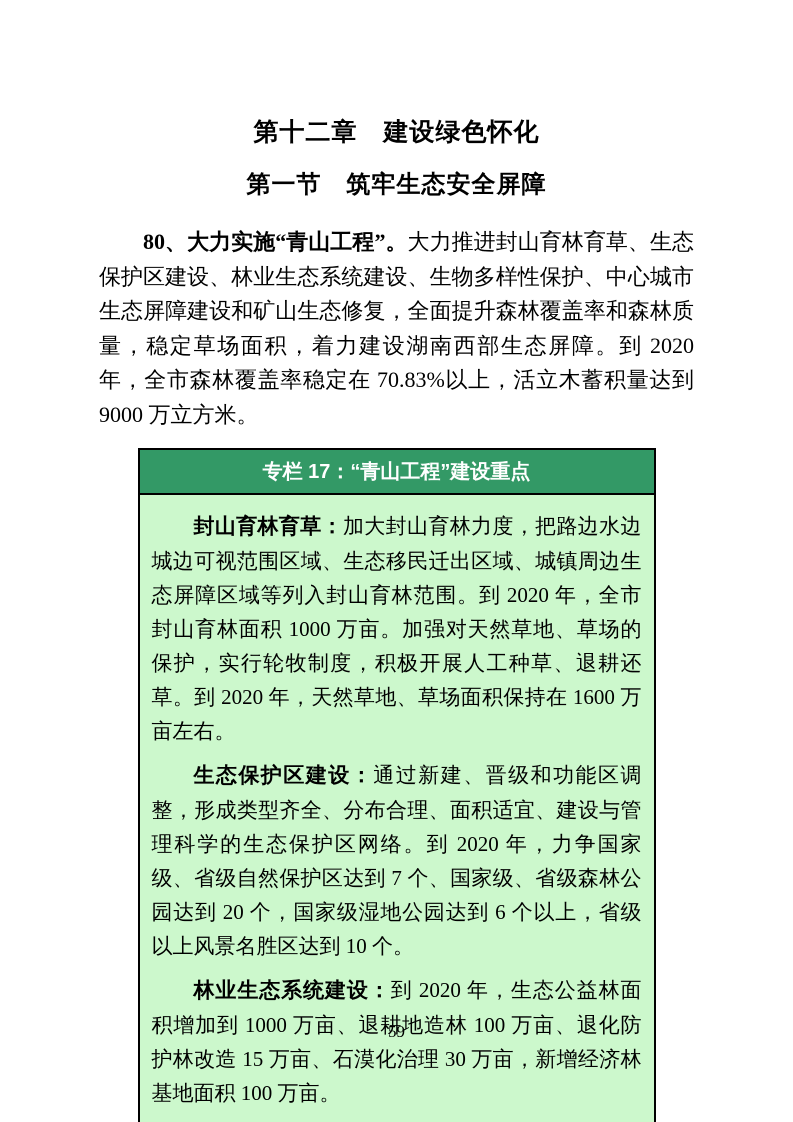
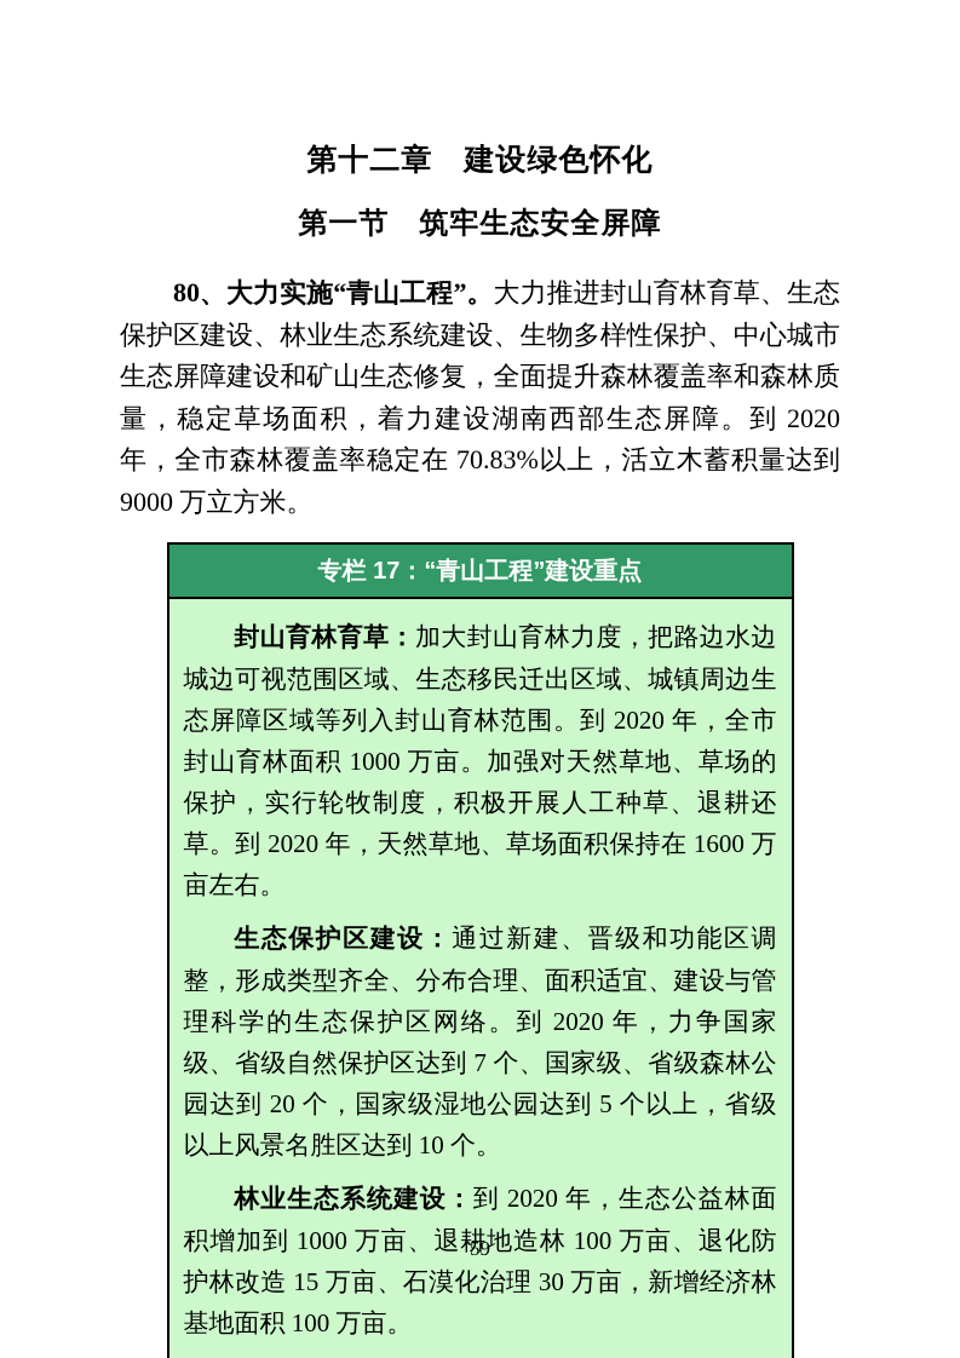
  第十二章 建设绿色怀化
  第一节 筑牢生态安全屏障
  80、大力实施“青山工程”。大力推进封山育林育草、生态保护区建设、林业生态系统建设、生物多样性保护、中心城市生态屏障建设和矿山生态修复，全面提升森林覆盖率和森林质量，稳定草场面积，着力建设湖南西部生态屏障。到 2020 年，全市森林覆盖率稳定在 70.83%以上，活立木蓄积量达到 9000 万立方米。
  专栏 17：“青山工程”建设重点
  封山育林育草：加大封山育林力度，把路边水边城边可视范围区域、生态移民迁出区域、城镇周边生态屏障区域等列入封山育林范围。到 2020 年，全市封山育林面积 1000 万亩。加强对天然草地、草场的保护，实行轮牧制度，积极开展人工种草、退耕还草。到 2020 年，天然草地、草场面积保持在 1600 万亩左右。
- 生态保护区建设：通过新建、晋级和功能区调整，形成类型齐全、分布合理、面积适宜、建设与管理科学的生态保护区网络。到 2020 年，力争国家级、省级自然保护区达到 7 个、国家级、省级森林公园达到 20 个，国家级湿地公园达到 6 个以上，省级以上风景名胜区达到 10 个。
+ 生态保护区建设：通过新建、晋级和功能区调整，形成类型齐全、分布合理、面积适宜、建设与管理科学的生态保护区网络。到 2020 年，力争国家级、省级自然保护区达到 7 个、国家级、省级森林公园达到 20 个，国家级湿地公园达到 5 个以上，省级以上风景名胜区达到 10 个。
  林业生态系统建设：到 2020 年，生态公益林面积增加到 1000 万亩、退耕地造林 100 万亩、退化防护林改造 15 万亩、石漠化治理 30 万亩，新增经济林基地面积 100 万亩。
  59
